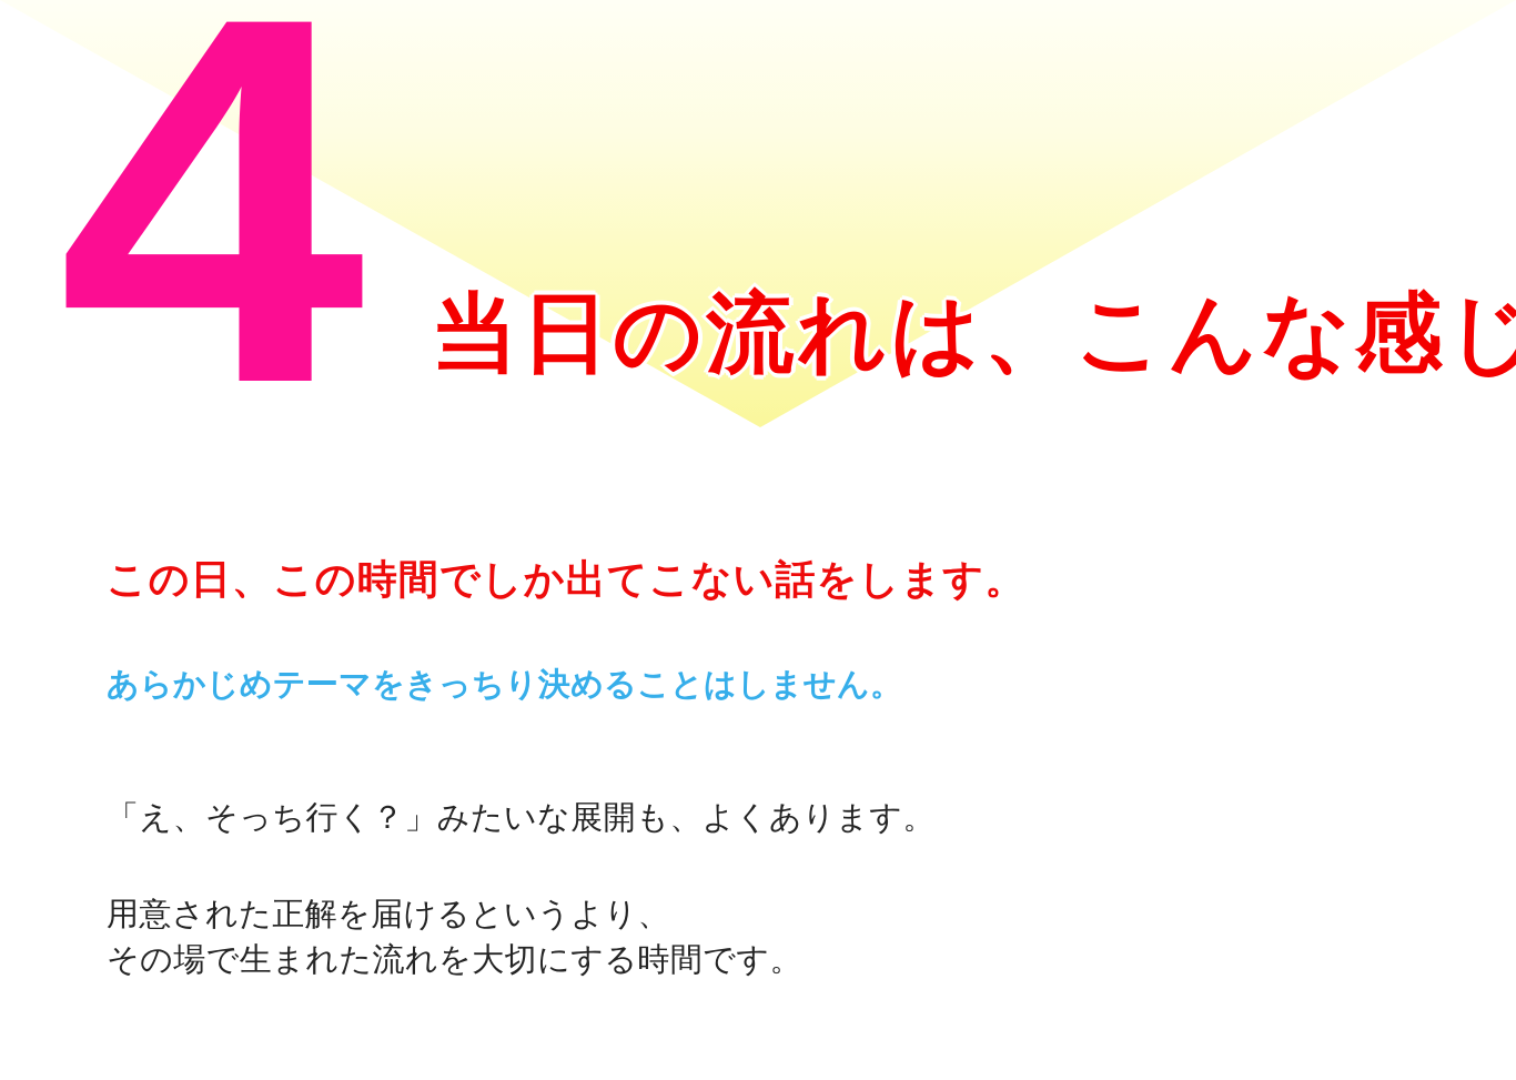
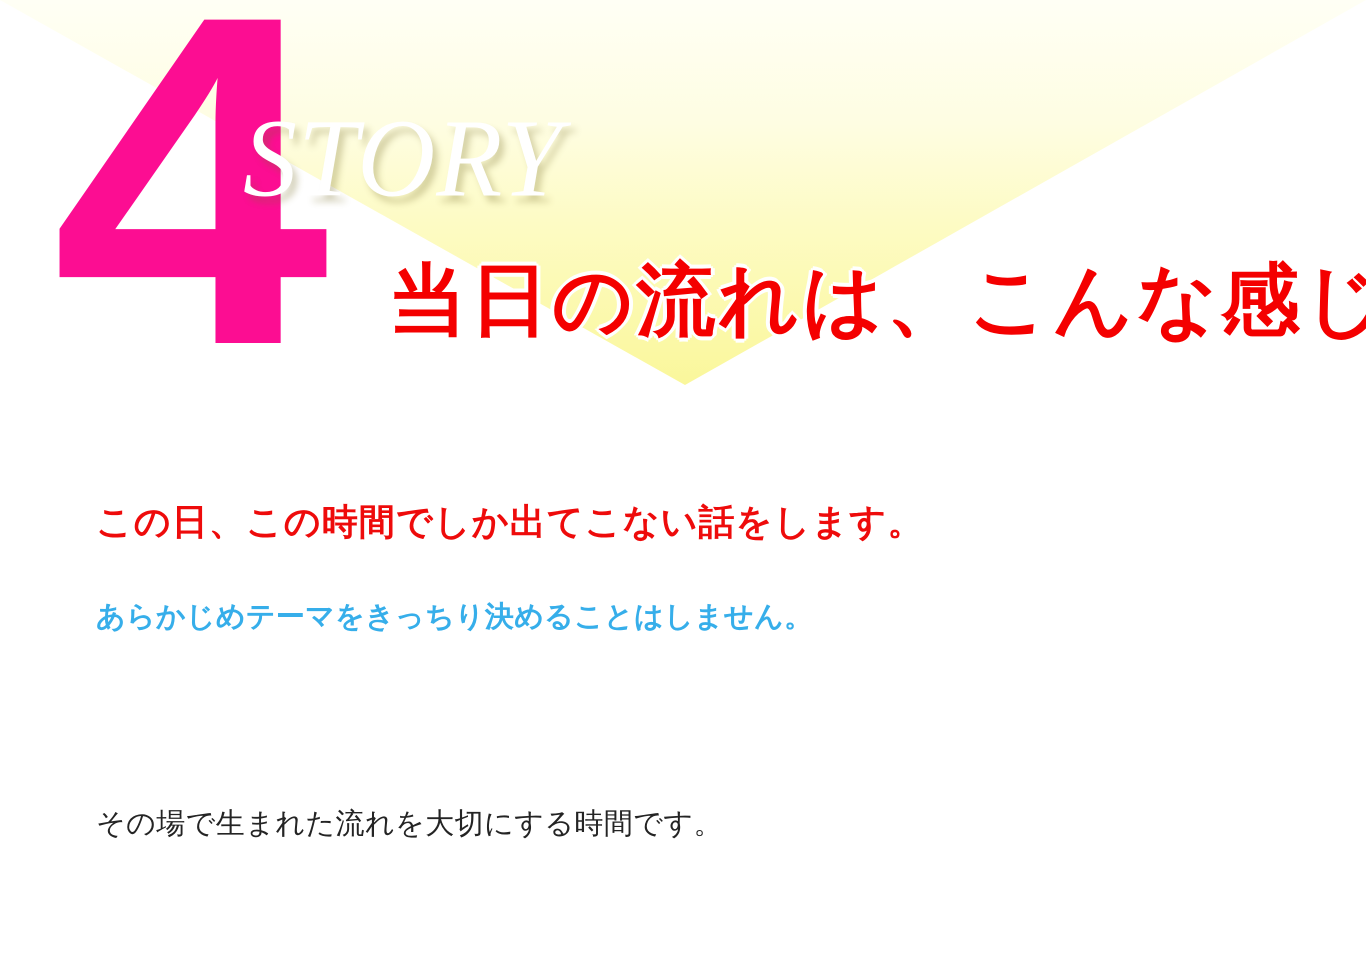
  4
+ STORY
  当日の流れは、こんな感じ
  この日、この時間でしか出てこない話をします。
  あらかじめテーマをきっちり決めることはしません。
- 「え、そっち行く？」みたいな展開も、よくあります。
- 用意された正解を届けるというより、
  その場で生まれた流れを大切にする時間です。
